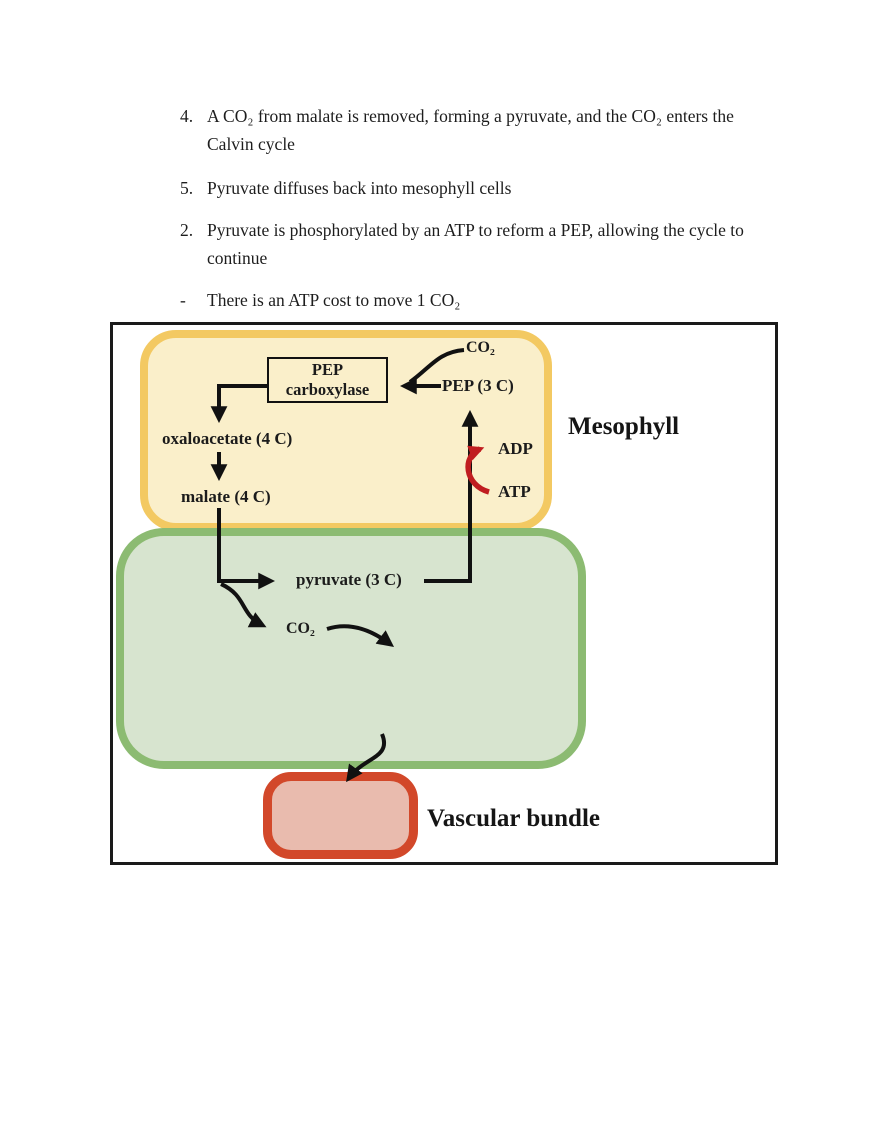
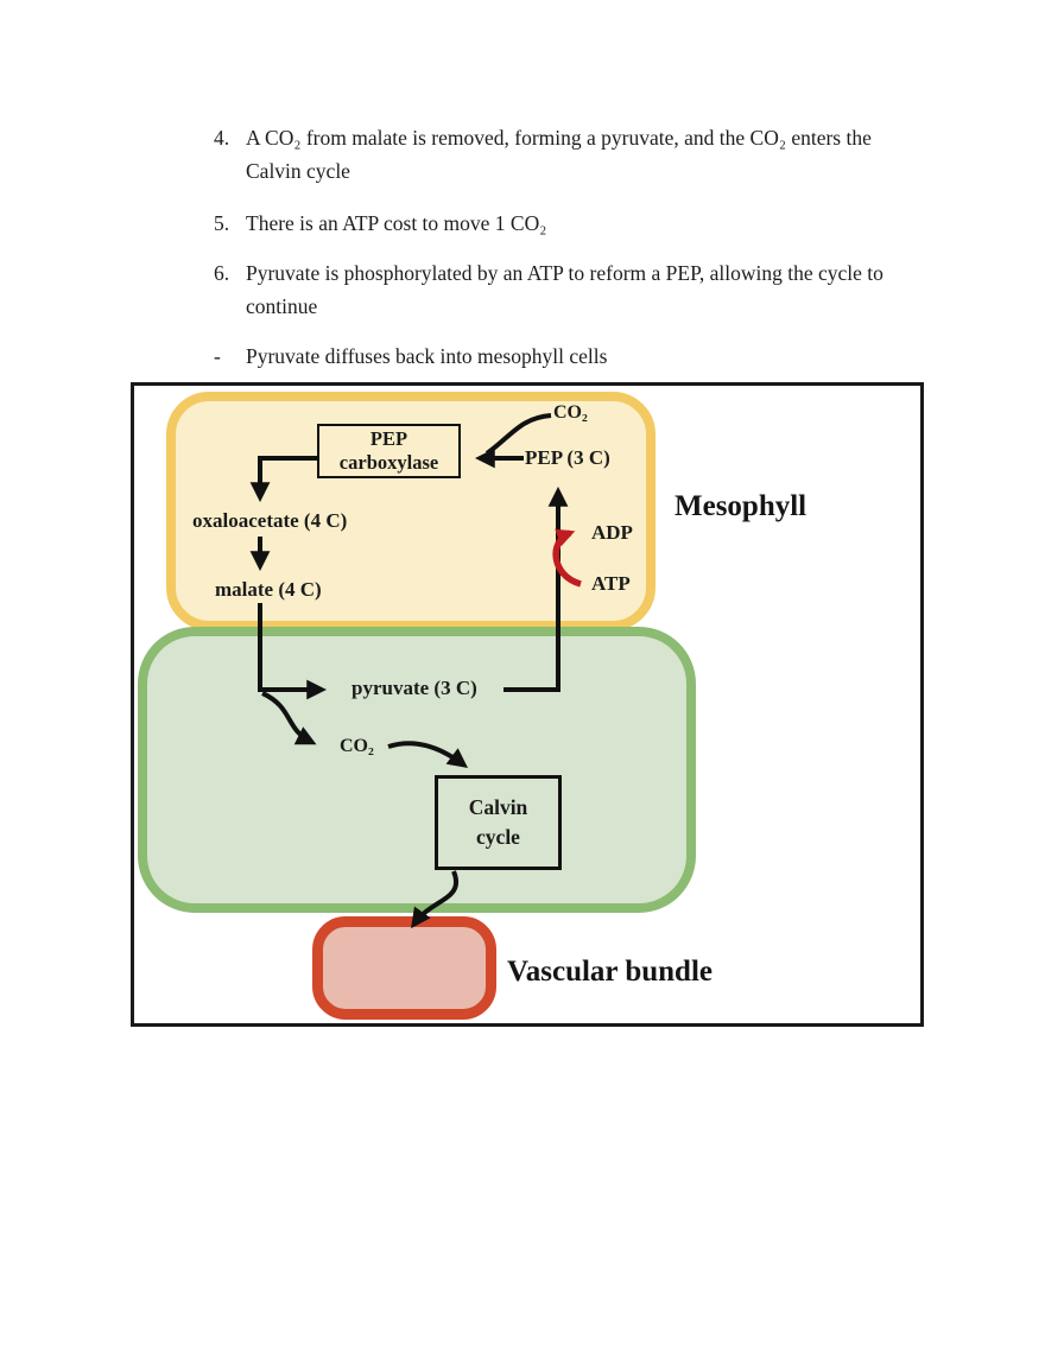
  4.
  A CO₂ from malate is removed, forming a pyruvate, and the CO₂ enters the Calvin cycle
  5.
- Pyruvate diffuses back into mesophyll cells
+ There is an ATP cost to move 1 CO₂
- 2.
+ 6.
  Pyruvate is phosphorylated by an ATP to reform a PEP, allowing the cycle to continue
  -
- There is an ATP cost to move 1 CO₂
+ Pyruvate diffuses back into mesophyll cells
  PEP
  carboxylase
+ Calvin
+ cycle
  CO₂
  PEP (3 C)
  oxaloacetate (4 C)
  malate (4 C)
  pyruvate (3 C)
  ADP
  ATP
  CO₂
  Mesophyll
  Vascular bundle
